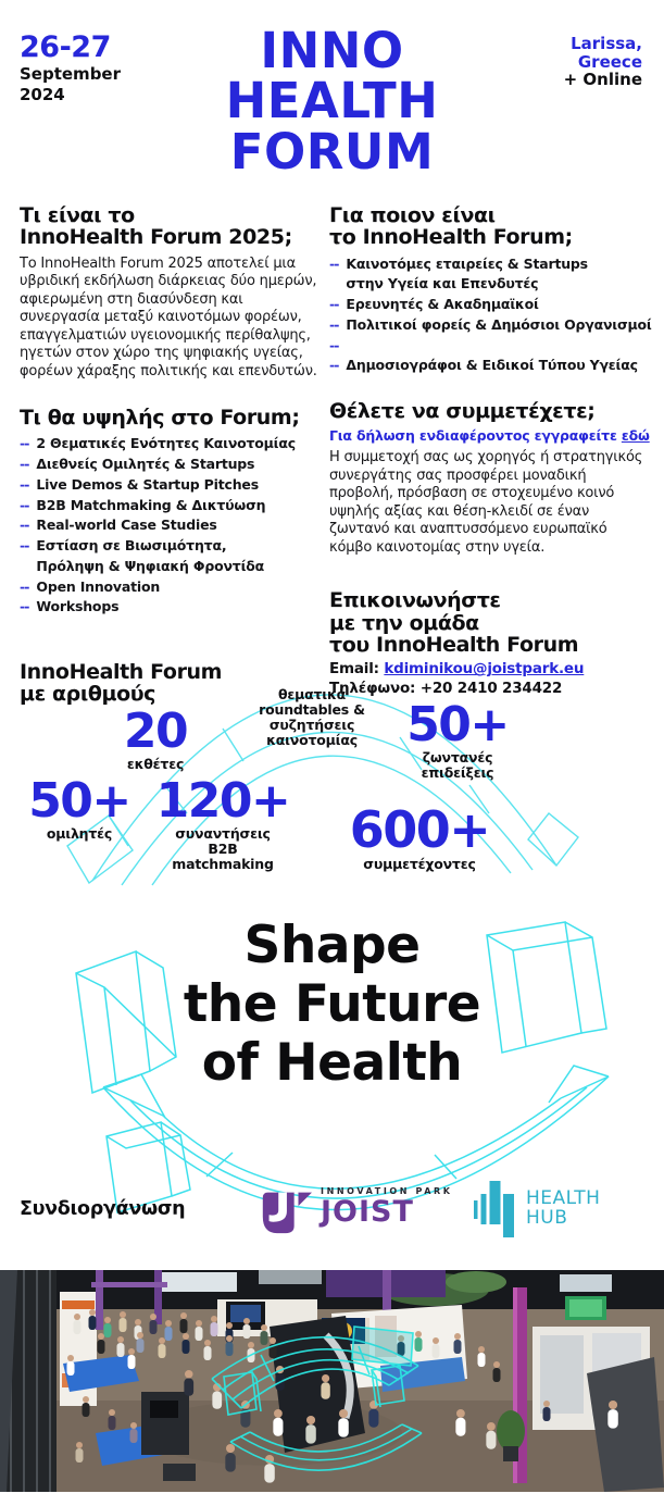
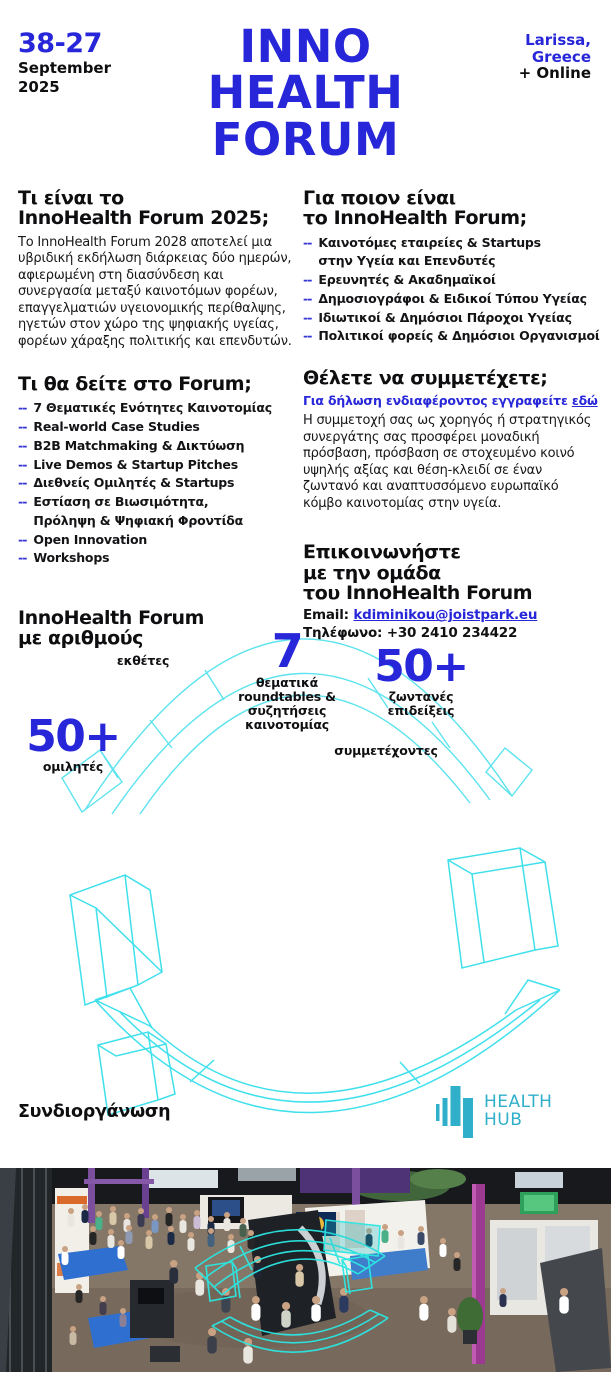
- 26-27
+ 38-27
  September
- 2024
+ 2025
  INNO
  HEALTH
  FORUM
  Larissa,
  Greece
  + Online
  Τι είναι το
  InnoHealth Forum 2025;
- Το InnoHealth Forum 2025 αποτελεί μια υβριδική εκδήλωση διάρκειας δύο ημερών, αφιερωμένη στη διασύνδεση και συνεργασία μεταξύ καινοτόμων φορέων, επαγγελματιών υγειονομικής περίθαλψης, ηγετών στον χώρο της ψηφιακής υγείας, φορέων χάραξης πολιτικής και επενδυτών.
+ Το InnoHealth Forum 2028 αποτελεί μια υβριδική εκδήλωση διάρκειας δύο ημερών, αφιερωμένη στη διασύνδεση και συνεργασία μεταξύ καινοτόμων φορέων, επαγγελματιών υγειονομικής περίθαλψης, ηγετών στον χώρο της ψηφιακής υγείας, φορέων χάραξης πολιτικής και επενδυτών.
- Τι θα υψηλής στο Forum;
+ Τι θα δείτε στο Forum;
  --
- 2 Θεματικές Ενότητες Καινοτομίας
+ 7 Θεματικές Ενότητες Καινοτομίας
  --
- Διεθνείς Ομιλητές & Startups
+ Real-world Case Studies
  --
- Live Demos & Startup Pitches
+ B2B Matchmaking & Δικτύωση
  --
- B2B Matchmaking & Δικτύωση
+ Live Demos & Startup Pitches
  --
- Real-world Case Studies
+ Διεθνείς Ομιλητές & Startups
  --
  Εστίαση σε Βιωσιμότητα,
  Πρόληψη & Ψηφιακή Φροντίδα
  --
  Open Innovation
  --
  Workshops
  Για ποιον είναι
  το InnoHealth Forum;
  --
  Καινοτόμες εταιρείες & Startups
  στην Υγεία και Επενδυτές
  --
  Ερευνητές & Ακαδημαϊκοί
  --
- Πολιτικοί φορείς & Δημόσιοι Οργανισμοί
+ Δημοσιογράφοι & Ειδικοί Τύπου Υγείας
  --
+ Ιδιωτικοί & Δημόσιοι Πάροχοι Υγείας
  --
- Δημοσιογράφοι & Ειδικοί Τύπου Υγείας
+ Πολιτικοί φορείς & Δημόσιοι Οργανισμοί
  Θέλετε να συμμετέχετε;
  Για δήλωση ενδιαφέροντος εγγραφείτε εδώ
- Η συμμετοχή σας ως χορηγός ή στρατηγικός συνεργάτης σας προσφέρει μοναδική προβολή, πρόσβαση σε στοχευμένο κοινό υψηλής αξίας και θέση-κλειδί σε έναν ζωντανό και αναπτυσσόμενο ευρωπαϊκό κόμβο καινοτομίας στην υγεία.
+ Η συμμετοχή σας ως χορηγός ή στρατηγικός συνεργάτης σας προσφέρει μοναδική πρόσβαση, πρόσβαση σε στοχευμένο κοινό υψηλής αξίας και θέση-κλειδί σε έναν ζωντανό και αναπτυσσόμενο ευρωπαϊκό κόμβο καινοτομίας στην υγεία.
  Επικοινωνήστε
  με την ομάδα
  του InnoHealth Forum
  Email: kdiminikou@joistpark.eu
- Τηλέφωνο: +20 2410 234422
+ Τηλέφωνο: +30 2410 234422
  InnoHealth Forum
  με αριθμούς
- 20
  εκθέτες
+ 7
  θεματικά
  roundtables & συζητήσεις
  καινοτομίας
  50+
  ζωντανές
  επιδείξεις
  50+
  ομιλητές
- 120+
- συναντήσεις
- B2B
- matchmaking
- 600+
  συμμετέχοντες
- Shape
- the Future
- of Health
  Συνδιοργάνωση
- INNOVATION PARK
- JOIST
  HEALTH
  HUB
